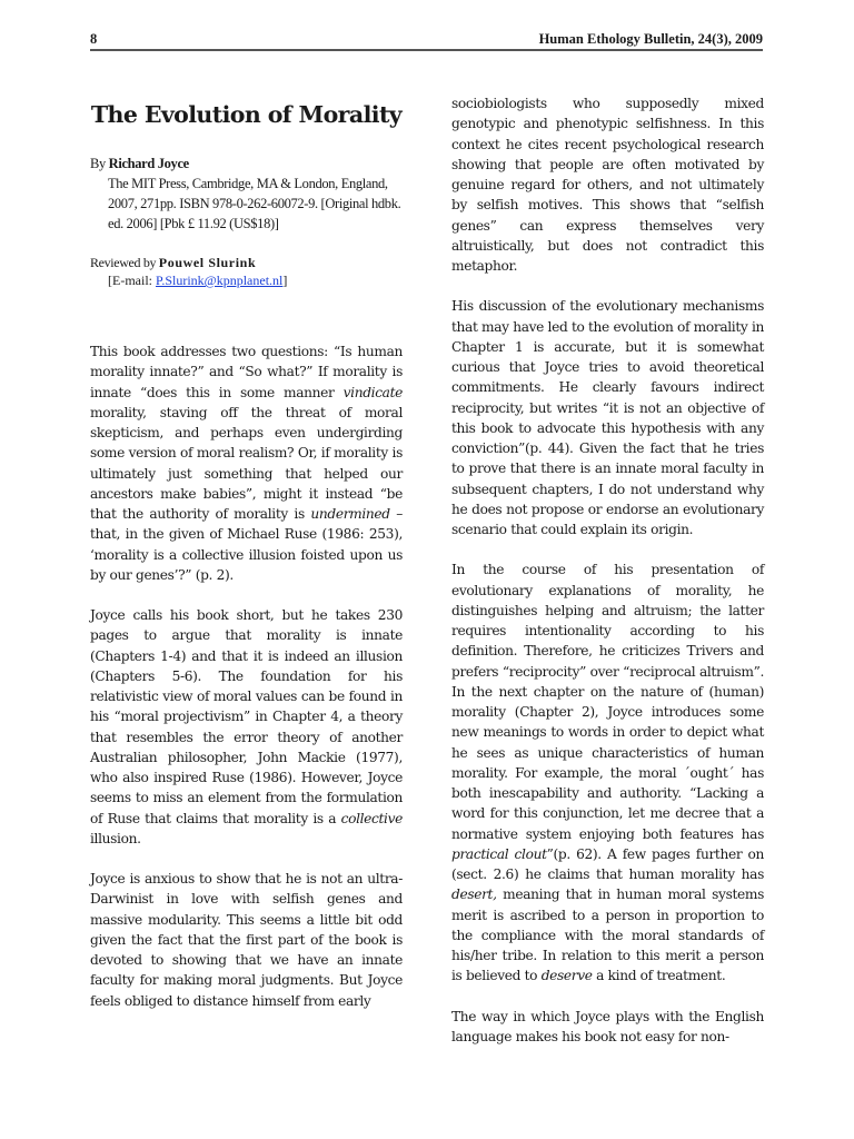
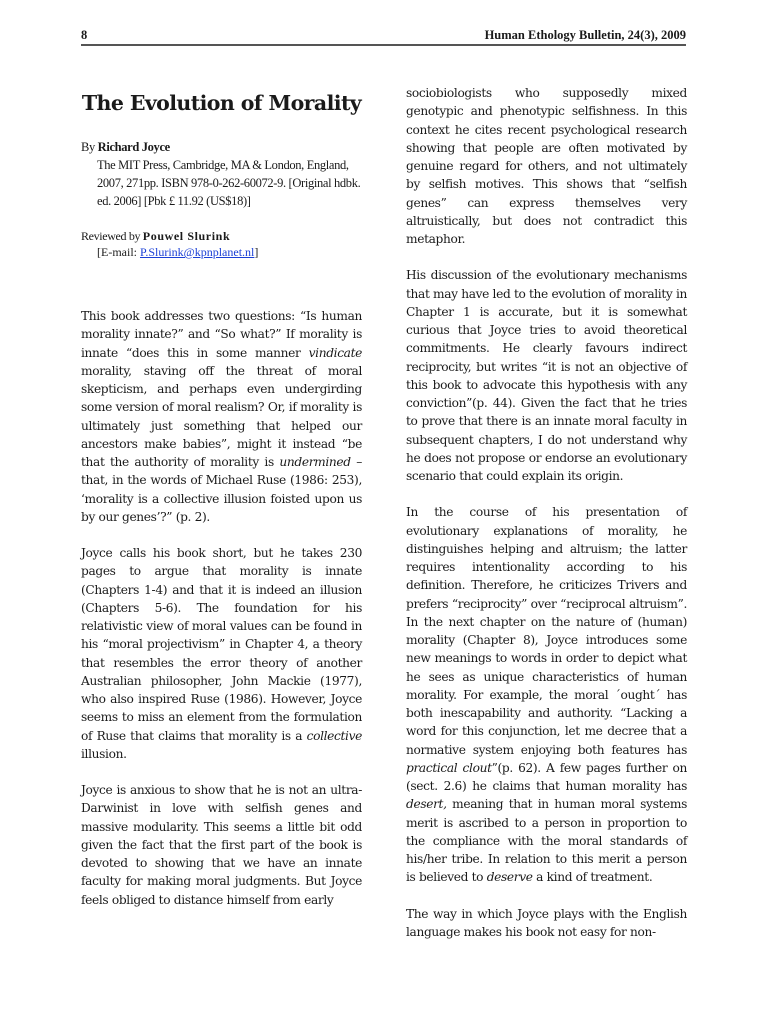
  8
  Human Ethology Bulletin, 24(3), 2009
  The Evolution of Morality
  By Richard Joyce
  The MIT Press, Cambridge, MA & London, England, 2007, 271pp. ISBN 978-0-262-60072-9. [Original hdbk. ed. 2006] [Pbk £ 11.92 (US$18)]
  Reviewed by Pouwel Slurink
  [E-mail: P.Slurink@kpnplanet.nl]
- This book addresses two questions: “Is human morality innate?” and “So what?” If morality is innate “does this in some manner vindicate morality, staving off the threat of moral skepticism, and perhaps even undergirding some version of moral realism? Or, if morality is ultimately just something that helped our ancestors make babies”, might it instead “be that the authority of morality is undermined – that, in the given of Michael Ruse (1986: 253), ‘morality is a collective illusion foisted upon us by our genes’?” (p. 2).
+ This book addresses two questions: “Is human morality innate?” and “So what?” If morality is innate “does this in some manner vindicate morality, staving off the threat of moral skepticism, and perhaps even undergirding some version of moral realism? Or, if morality is ultimately just something that helped our ancestors make babies”, might it instead “be that the authority of morality is undermined – that, in the words of Michael Ruse (1986: 253), ‘morality is a collective illusion foisted upon us by our genes’?” (p. 2).
  Joyce calls his book short, but he takes 230 pages to argue that morality is innate (Chapters 1-4) and that it is indeed an illusion (Chapters 5-6). The foundation for his relativistic view of moral values can be found in his “moral projectivism” in Chapter 4, a theory that resembles the error theory of another Australian philosopher, John Mackie (1977), who also inspired Ruse (1986). However, Joyce seems to miss an element from the formulation of Ruse that claims that morality is a collective illusion.
  Joyce is anxious to show that he is not an ultra-Darwinist in love with selfish genes and massive modularity. This seems a little bit odd given the fact that the first part of the book is devoted to showing that we have an innate faculty for making moral judgments. But Joyce feels obliged to distance himself from early
  sociobiologists who supposedly mixed genotypic and phenotypic selfishness. In this context he cites recent psychological research showing that people are often motivated by genuine regard for others, and not ultimately by selfish motives. This shows that “selfish genes” can express themselves very altruistically, but does not contradict this metaphor.
  His discussion of the evolutionary mechanisms that may have led to the evolution of morality in Chapter 1 is accurate, but it is somewhat curious that Joyce tries to avoid theoretical commitments. He clearly favours indirect reciprocity, but writes “it is not an objective of this book to advocate this hypothesis with any conviction”(p. 44). Given the fact that he tries to prove that there is an innate moral faculty in subsequent chapters, I do not understand why he does not propose or endorse an evolutionary scenario that could explain its origin.
- In the course of his presentation of evolutionary explanations of morality, he distinguishes helping and altruism; the latter requires intentionality according to his definition. Therefore, he criticizes Trivers and prefers “reciprocity” over “reciprocal altruism”. In the next chapter on the nature of (human) morality (Chapter 2), Joyce introduces some new meanings to words in order to depict what he sees as unique characteristics of human morality. For example, the moral ´ought´ has both inescapability and authority. “Lacking a word for this conjunction, let me decree that a normative system enjoying both features has practical clout”(p. 62). A few pages further on (sect. 2.6) he claims that human morality has desert, meaning that in human moral systems merit is ascribed to a person in proportion to the compliance with the moral standards of his/her tribe. In relation to this merit a person is believed to deserve a kind of treatment.
+ In the course of his presentation of evolutionary explanations of morality, he distinguishes helping and altruism; the latter requires intentionality according to his definition. Therefore, he criticizes Trivers and prefers “reciprocity” over “reciprocal altruism”. In the next chapter on the nature of (human) morality (Chapter 8), Joyce introduces some new meanings to words in order to depict what he sees as unique characteristics of human morality. For example, the moral ´ought´ has both inescapability and authority. “Lacking a word for this conjunction, let me decree that a normative system enjoying both features has practical clout”(p. 62). A few pages further on (sect. 2.6) he claims that human morality has desert, meaning that in human moral systems merit is ascribed to a person in proportion to the compliance with the moral standards of his/her tribe. In relation to this merit a person is believed to deserve a kind of treatment.
  The way in which Joyce plays with the English language makes his book not easy for non-
